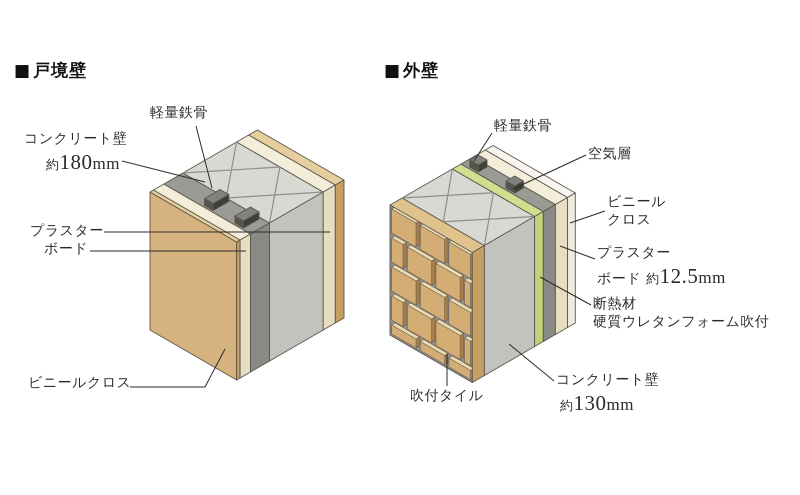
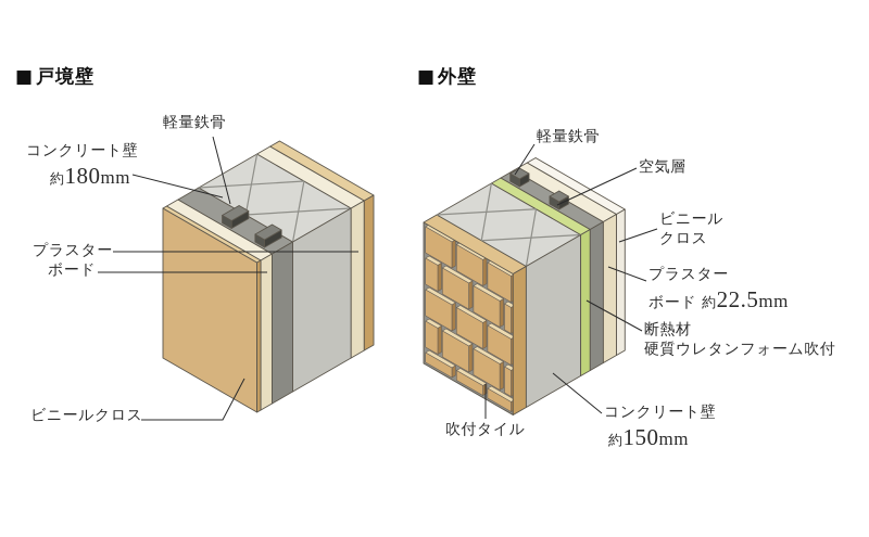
  ■戸境壁
  ■外壁
  軽量鉄骨
  コンクリート壁
  約180mm
  プラスター
  ボード
  ビニールクロス
  軽量鉄骨
  空気層
  ビニール
  クロス
  プラスター
- ボード 約12.5mm
+ ボード 約22.5mm
  断熱材
  硬質ウレタンフォーム吹付
  コンクリート壁
- 約130mm
+ 約150mm
  吹付タイル
